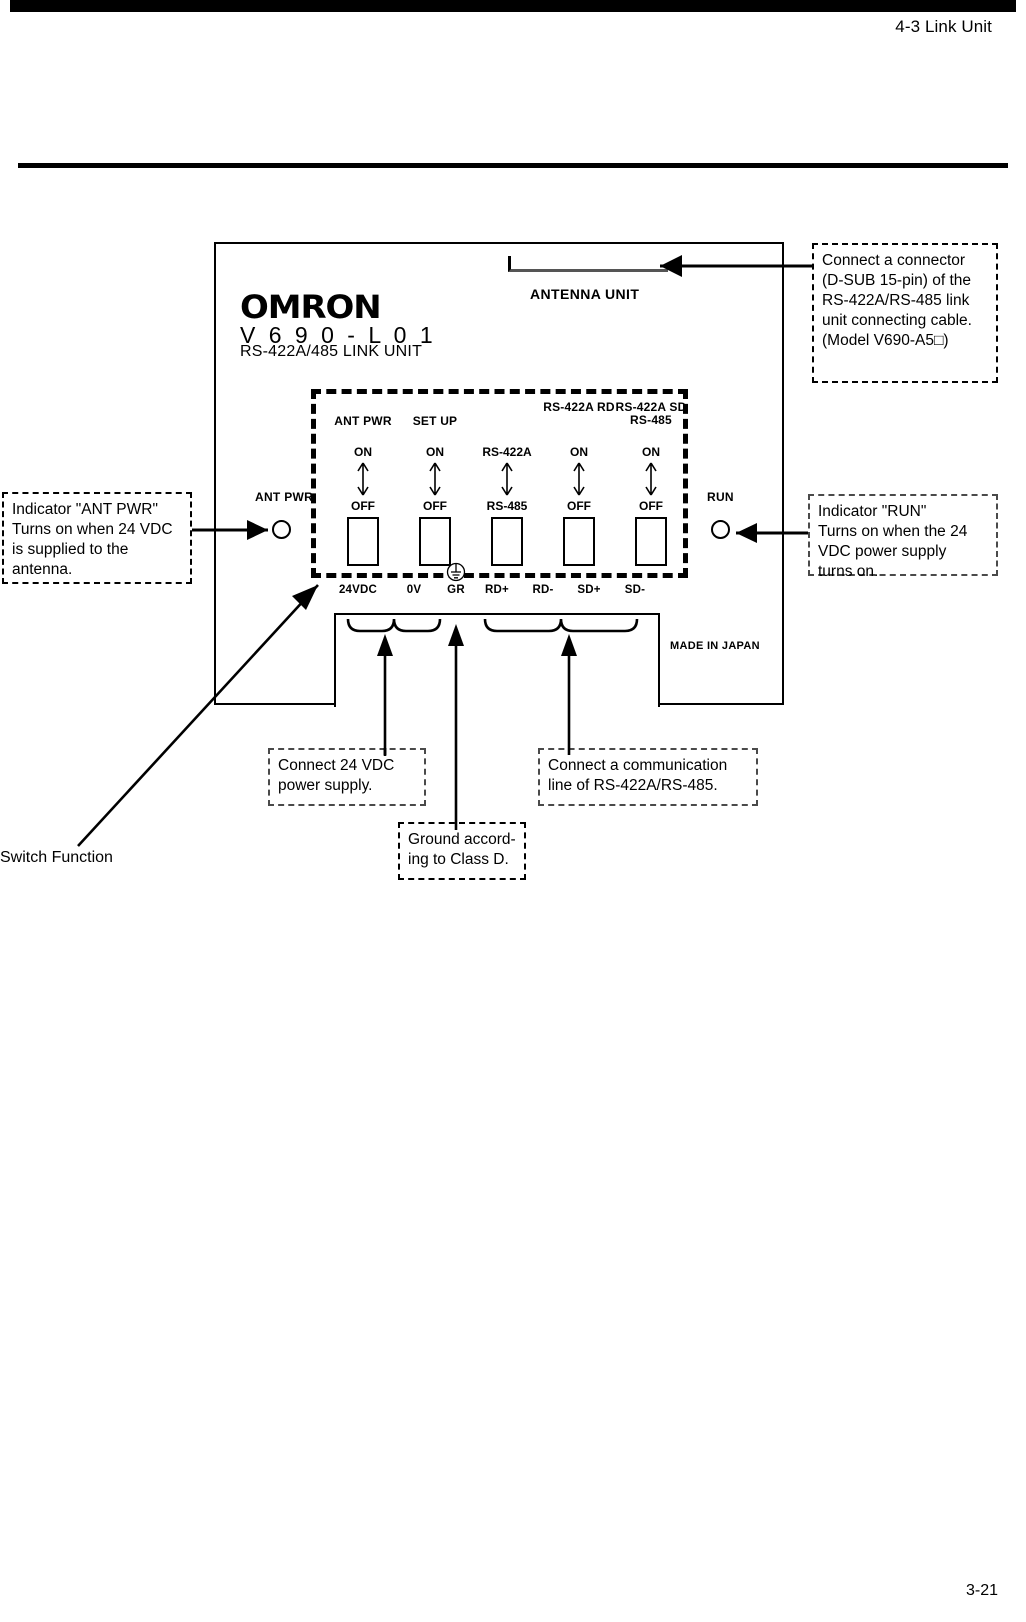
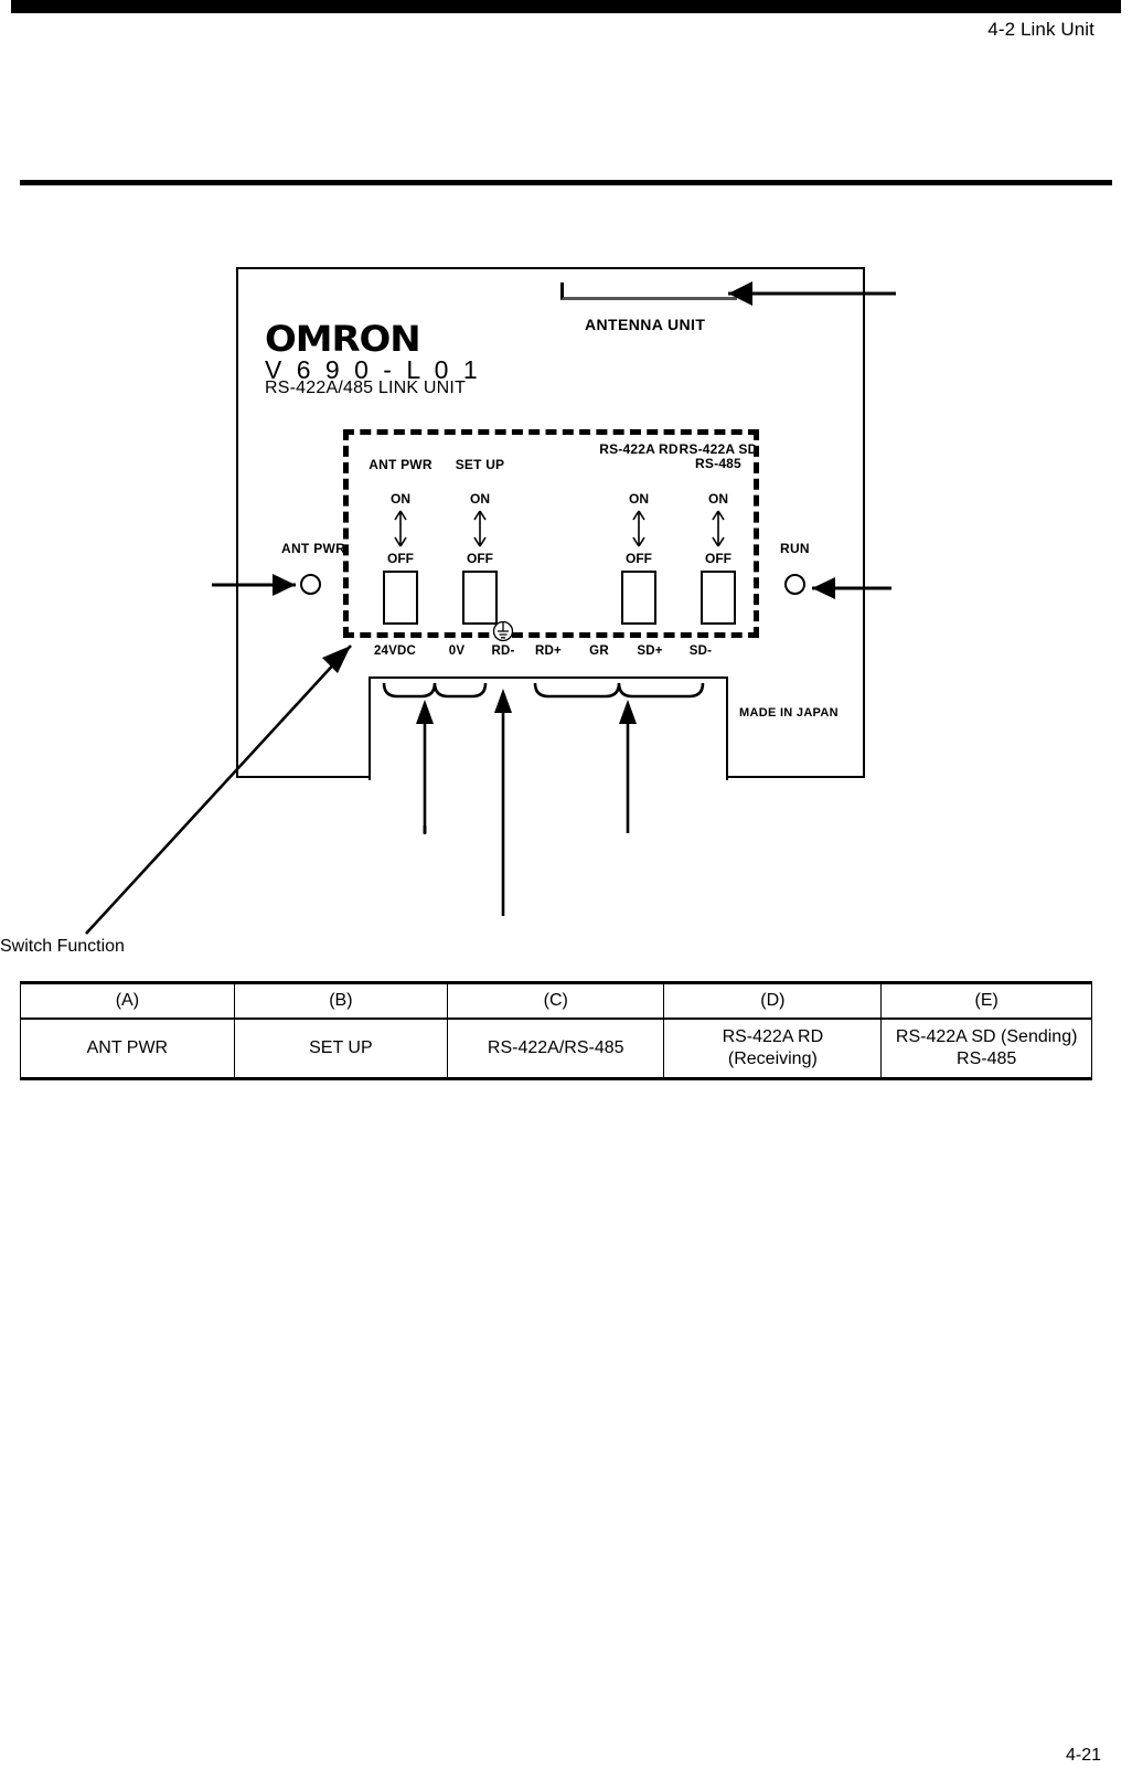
- 4-3 Link Unit
+ 4-2 Link Unit
  OMRON
  V 6 9 0 - L 0 1
  RS-422A/485 LINK UNIT
  ANTENNA UNIT
  ANT PWR
  RUN
  ANT PWR
  ON
  OFF
  SET UP
  ON
  OFF
- RS-422A
- RS-485
  RS-422A RD
  ON
  OFF
  RS-422A SD RS-485
  ON
  OFF
  24VDC
  0V
- GR
+ RD-
  RD+
- RD-
+ GR
  SD+
  SD-
  MADE IN JAPAN
- Connect a connector
- (D-SUB 15-pin) of the
- RS-422A/RS-485 link
- unit connecting cable.
- (Model V690-A5□)
- Indicator "ANT PWR"
- Turns on when 24 VDC
- is supplied to the
- antenna.
- Indicator "RUN"
- Turns on when the 24
- VDC power supply
- turns on.
- Connect 24 VDC
- power supply.
- Ground accord-
- ing to Class D.
- Connect a communication
- line of RS-422A/RS-485.
  Switch Function
+ (A)	(B)	(C)	(D)	(E)
+ ANT PWR	SET UP	RS-422A/RS-485	RS-422A RD (Receiving)	RS-422A SD (Sending) RS-485
- 3-21
+ 4-21
